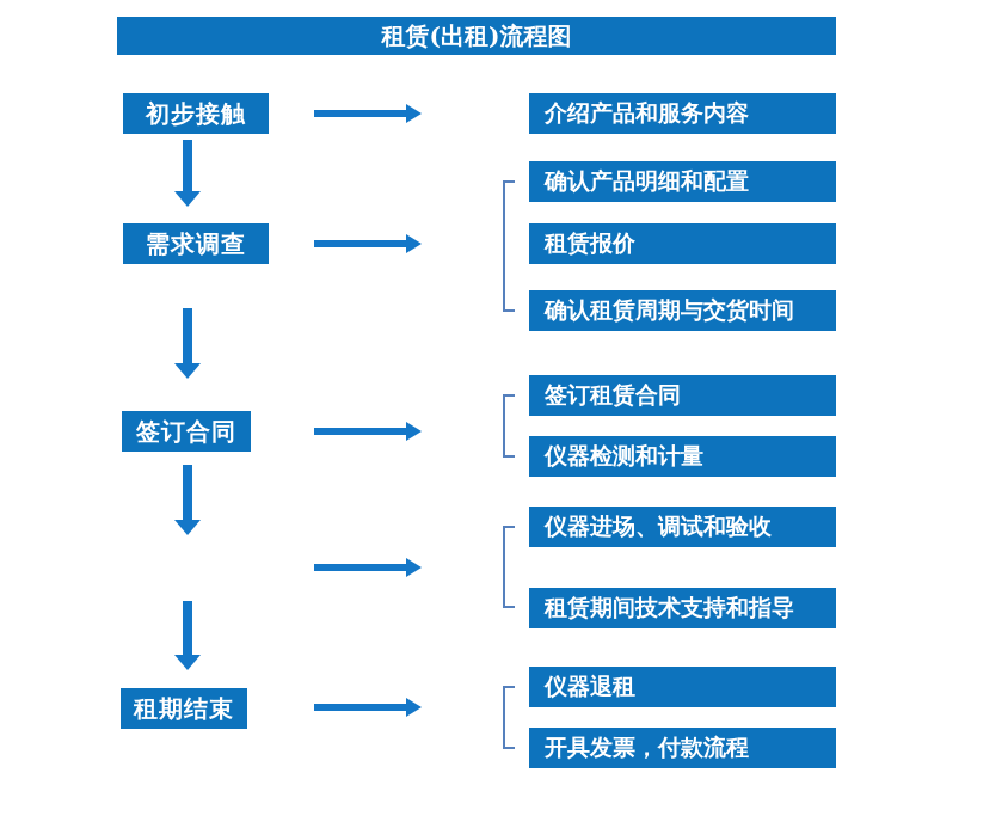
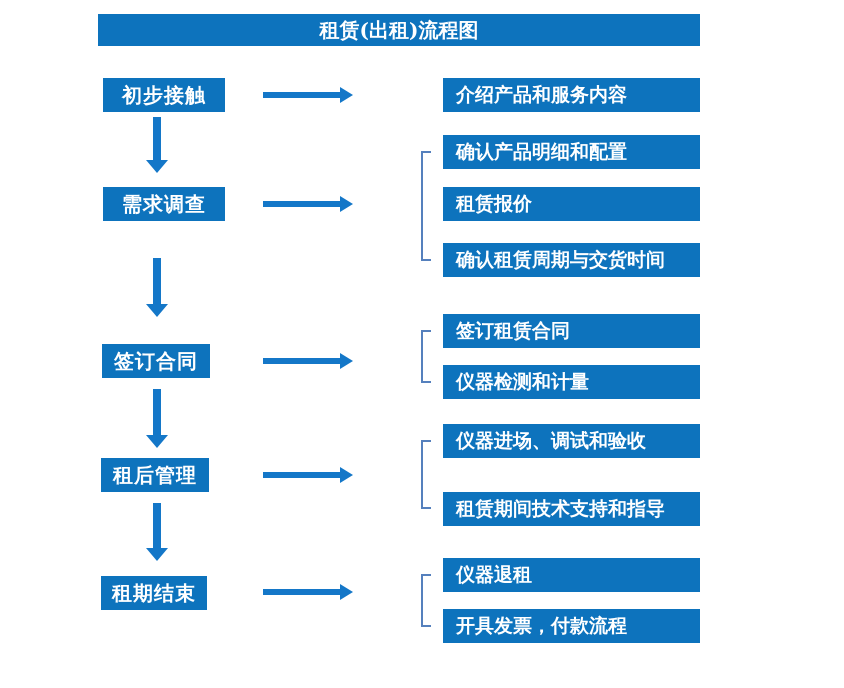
  租赁(出租)流程图
  初步接触
  需求调查
  签订合同
+ 租后管理
  租期结束
  介绍产品和服务内容
  确认产品明细和配置
  租赁报价
  确认租赁周期与交货时间
  签订租赁合同
  仪器检测和计量
  仪器进场、调试和验收
  租赁期间技术支持和指导
  仪器退租
  开具发票，付款流程
